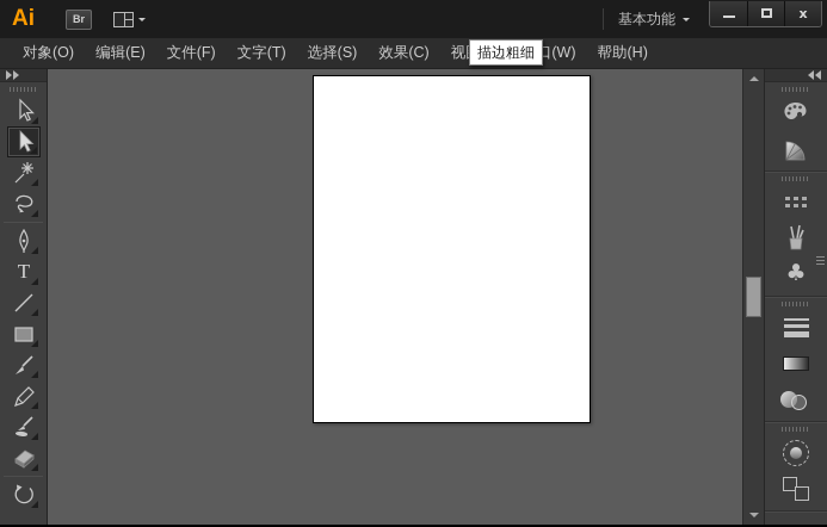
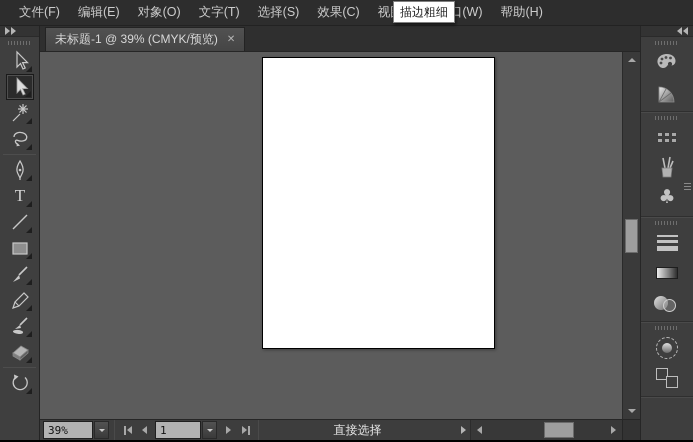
- Ai
- Br
- 基本功能
- x
- 对象(O)
+ 文件(F)
  编辑(E)
- 文件(F)
+ 对象(O)
  文字(T)
  选择(S)
  效果(C)
  口(W)
  帮助(H)
  描边粗细
  T
+ 未标题-1 @ 39% (CMYK/预览)
+ ✕
+ 39%
+ 1
+ 直接选择
  ♣
